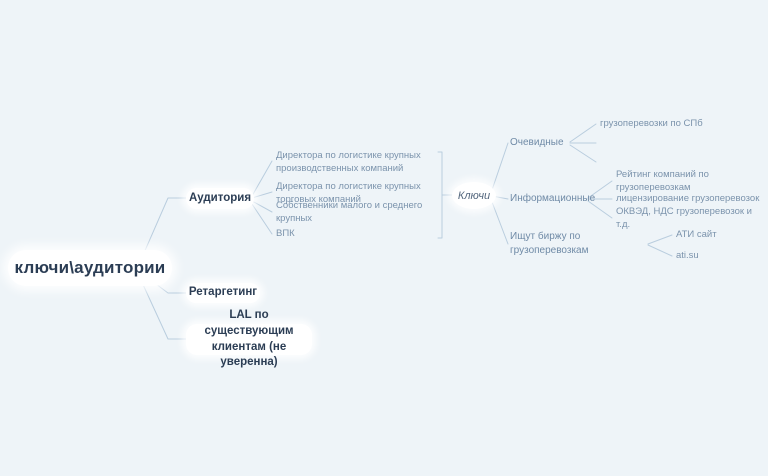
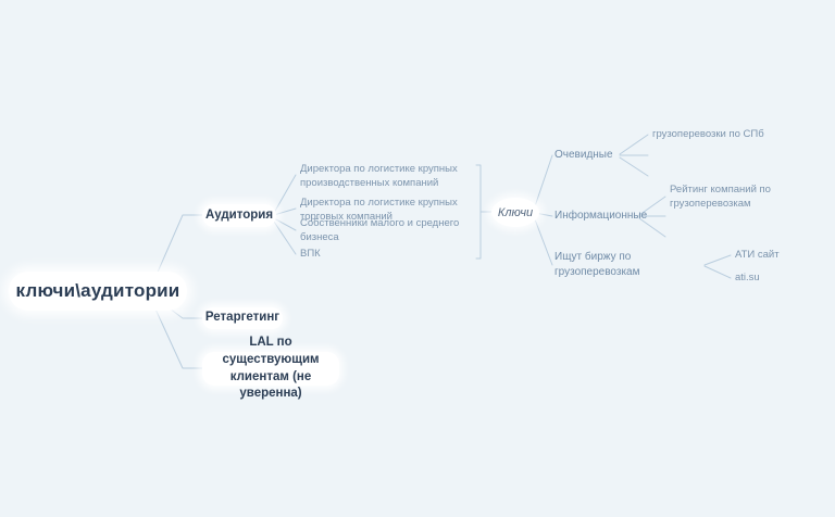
  ключи\аудитории
  Аудитория
  Ретаргетинг
  LAL по существующим
  клиентам (не уверенна)
  Директора по логистике крупных
  производственных компаний
  Директора по логистике крупных
  торговых компаний
- Собственники малого и среднего крупных
+ Собственники малого и среднего бизнеса
  ВПК
  Ключи
  Очевидные
  Информационные
  Ищут биржу по грузоперевозкам
  грузоперевозки по СПб
  Рейтинг компаний по грузоперевозкам
- лицензирование грузоперевозок
- ОКВЭД, НДС грузоперевозок и т.д.
  АТИ сайт
  ati.su
